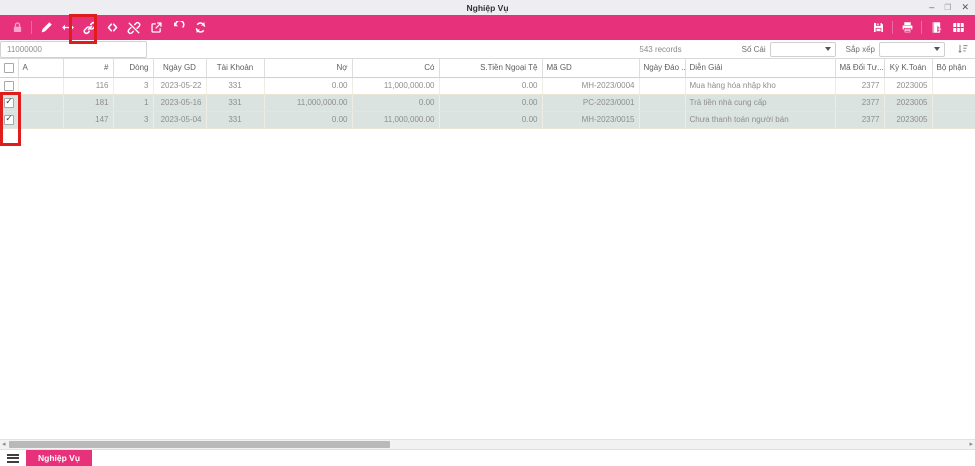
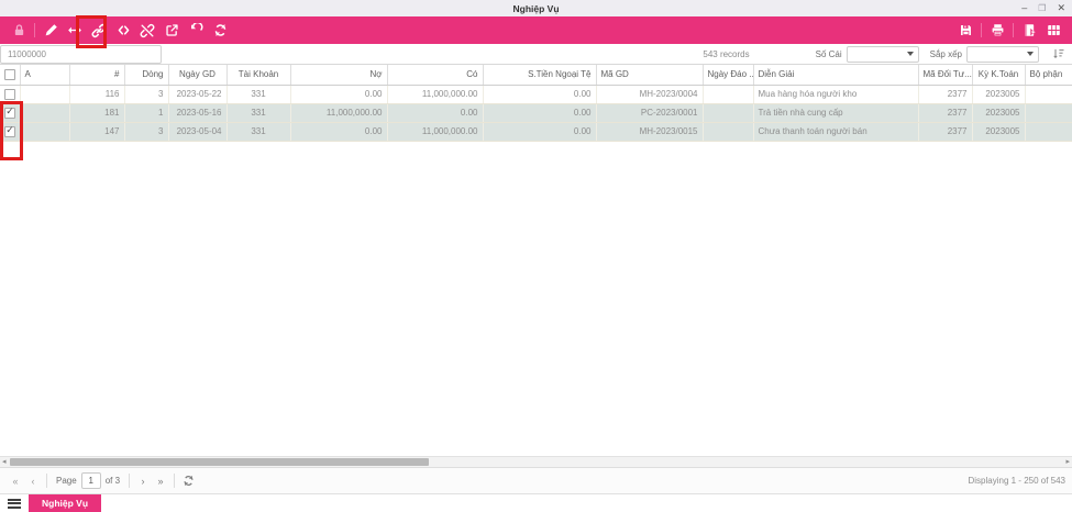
  Nghiệp Vụ
  –
  ❐
  ✕
  11000000
  543 records
  Số Cái
  Sắp xếp
  	A	#	Dòng	Ngày GD	Tài Khoản	Nợ	Có	S.Tiền Ngoại Tệ	Mã GD	Ngày Đáo .	Diễn Giải	Mã Đối Tư...	Kỳ K.Toán	Bộ phận
- 		116	3	2023-05-22	331	0.00	11,000,000.00	0.00	MH-2023/0004		Mua hàng hóa nhập kho	2377	2023005
+ 		116	3	2023-05-22	331	0.00	11,000,000.00	0.00	MH-2023/0004		Mua hàng hóa người kho	2377	2023005
  		181	1	2023-05-16	331	11,000,000.00	0.00	0.00	PC-2023/0001		Trả tiền nhà cung cấp	2377	2023005
  		147	3	2023-05-04	331	0.00	11,000,000.00	0.00	MH-2023/0015		Chưa thanh toán người bán	2377	2023005
+ «
+ ‹
+ Page
+ 1
+ of 3
+ ›
+ »
+ Displaying 1 - 250 of 543
  Nghiệp Vụ
